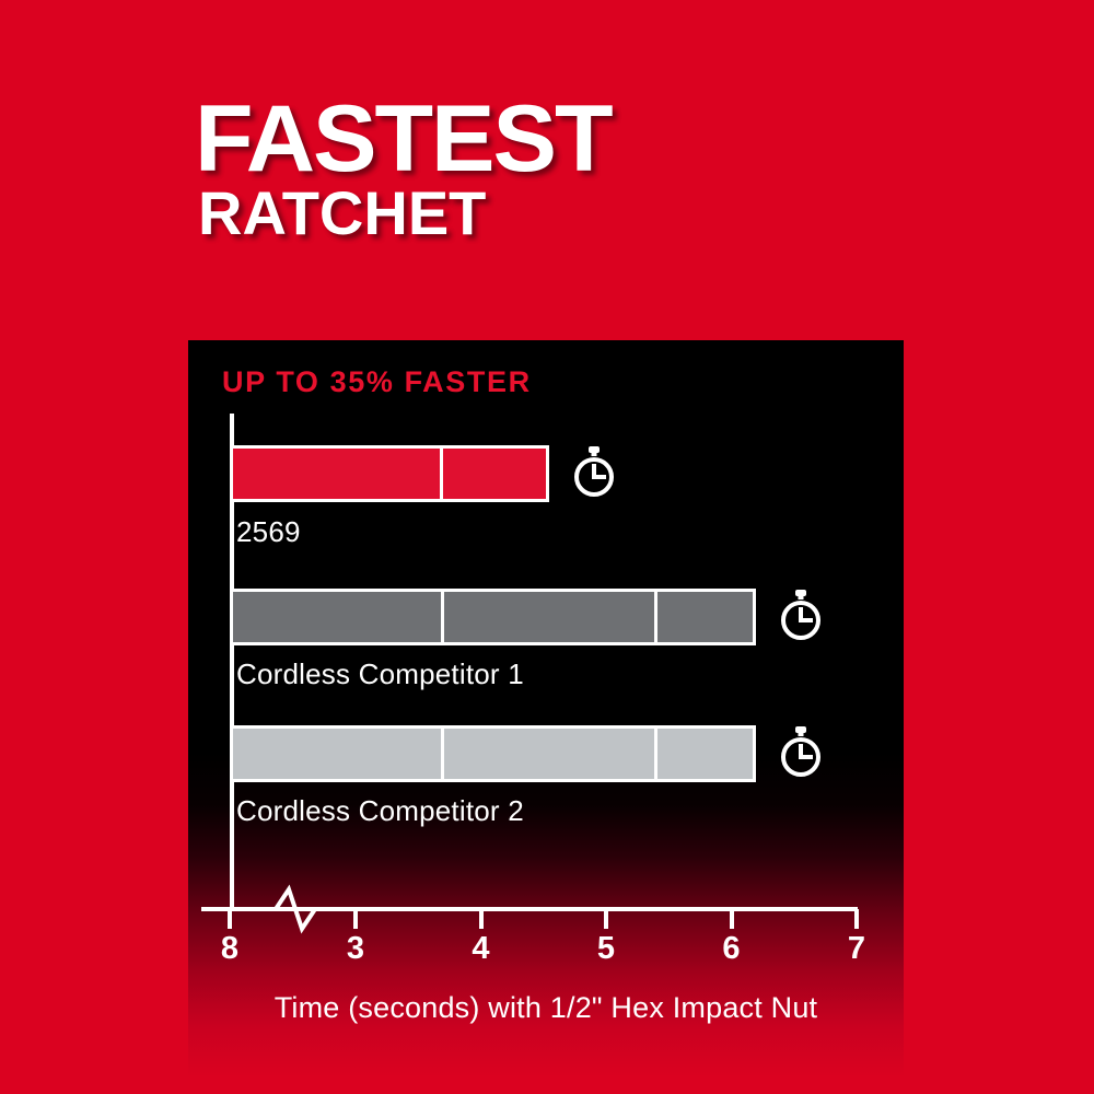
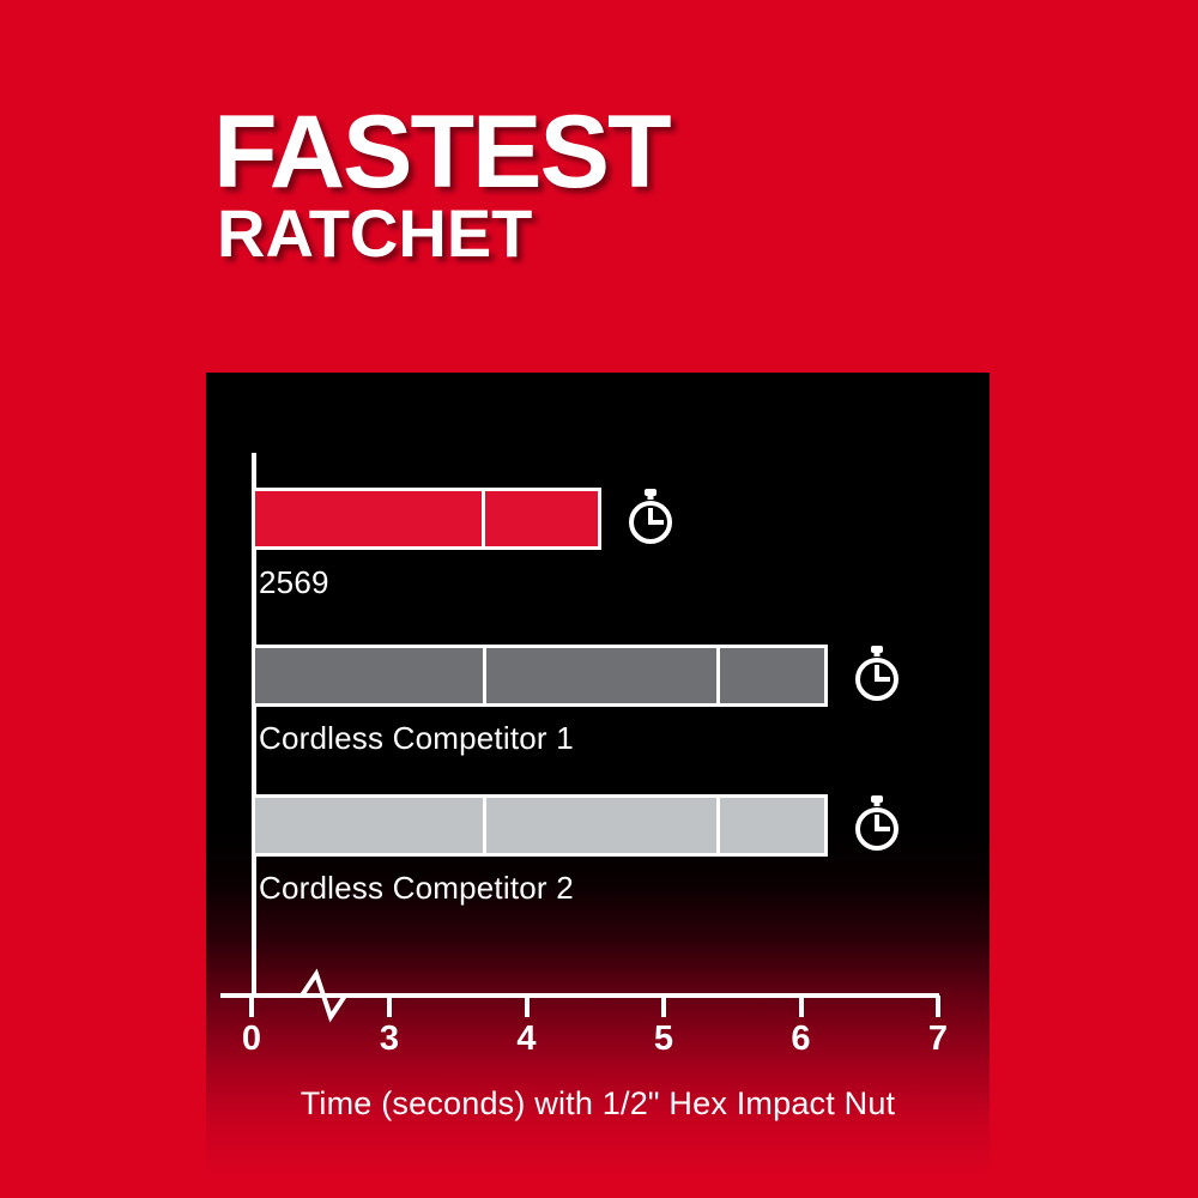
  FASTEST
  RATCHET
- UP TO 35% FASTER
- 8
+ 0
  3
  4
  5
  6
  7
  2569
  Cordless Competitor 1
  Cordless Competitor 2
  Time (seconds) with 1/2" Hex Impact Nut
